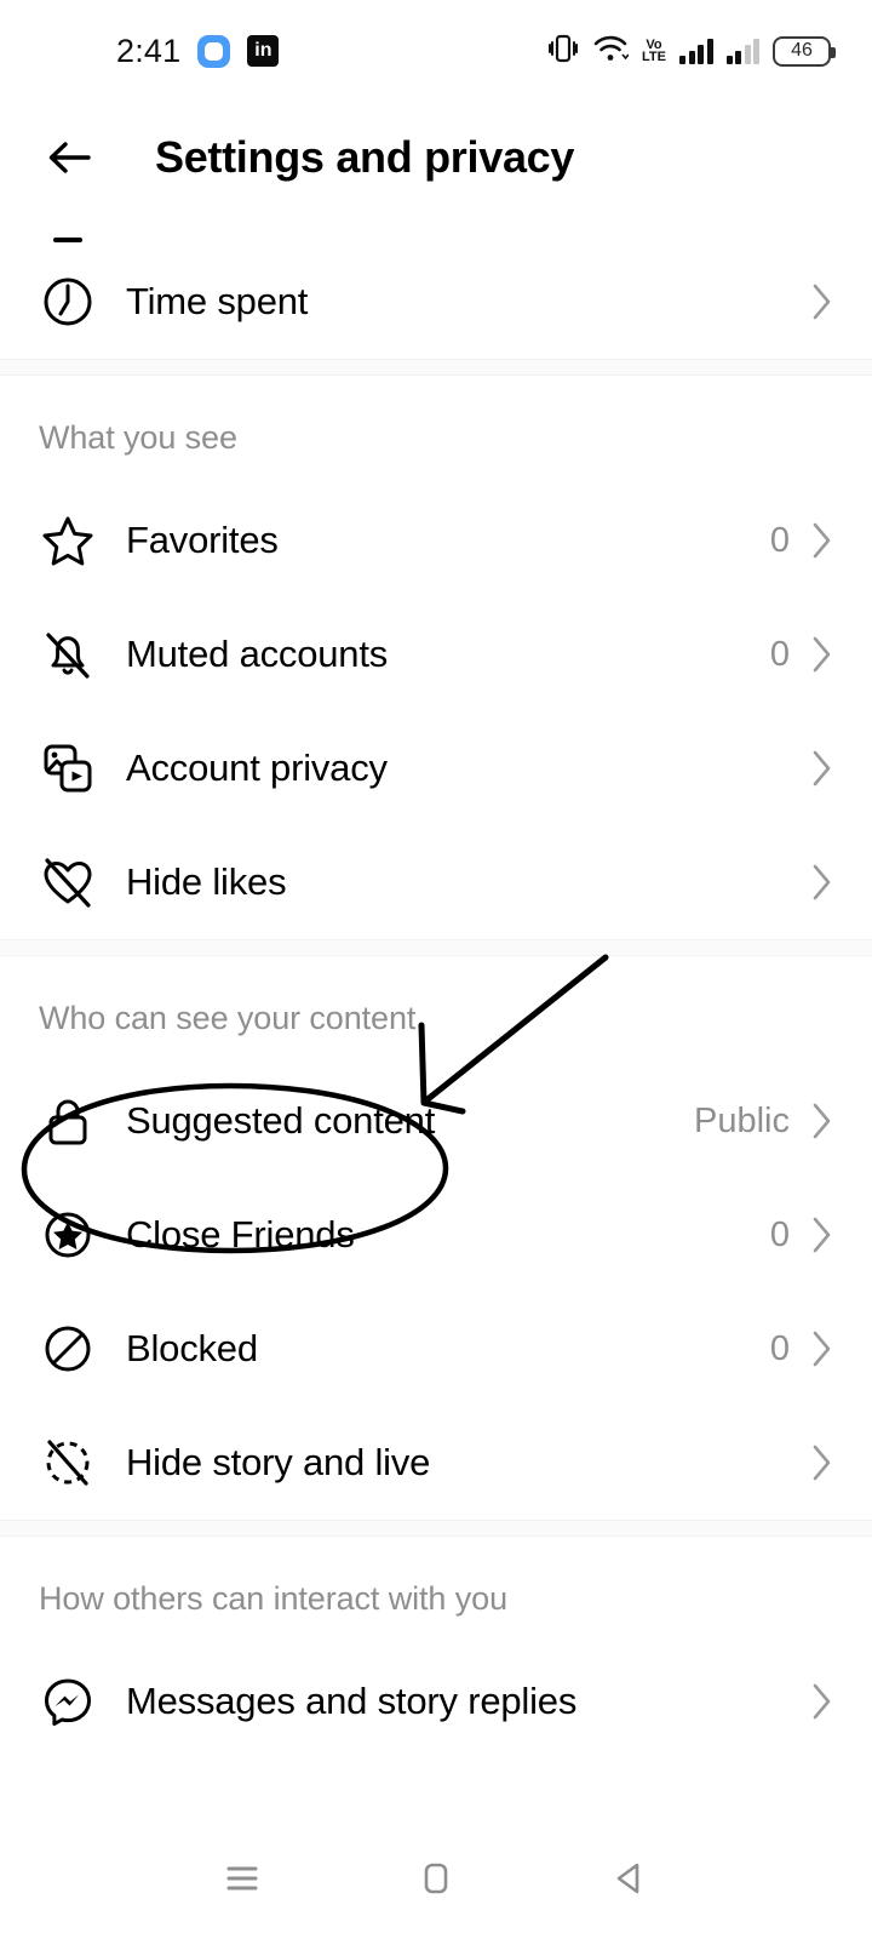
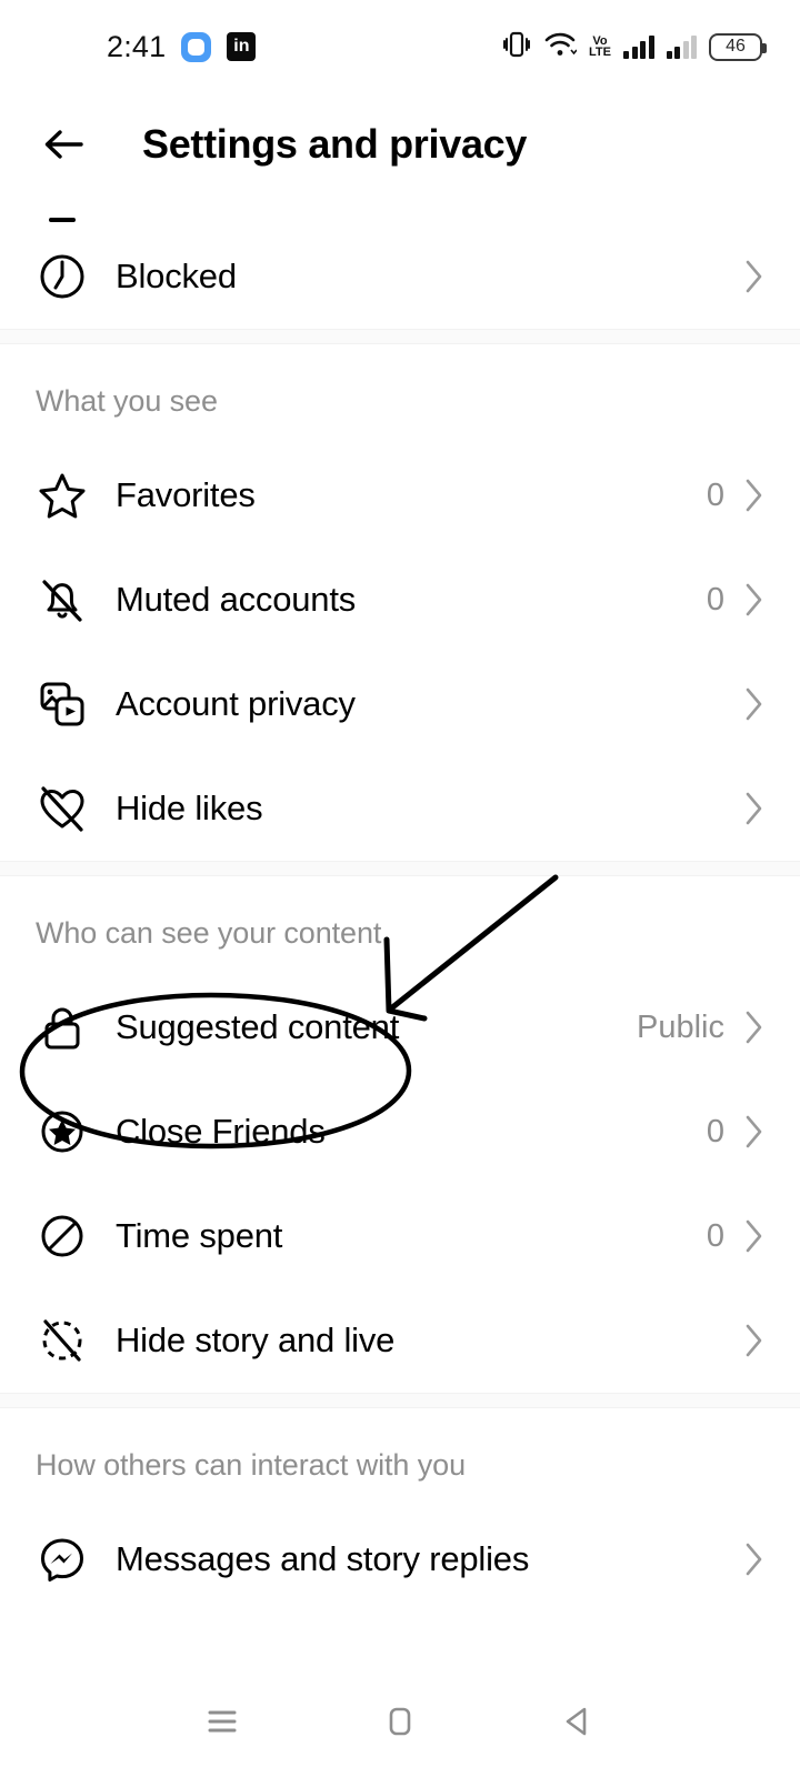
  2:41
  in
  Vo
  LTE
  46
  Settings and privacy
- Time spent
+ Blocked
  What you see
  Favorites
  0
  Muted accounts
  0
  Account privacy
  Hide likes
  Who can see your content
  Suggested content
  Public
  Close Friends
  0
- Blocked
+ Time spent
  0
  Hide story and live
  How others can interact with you
  Messages and story replies
